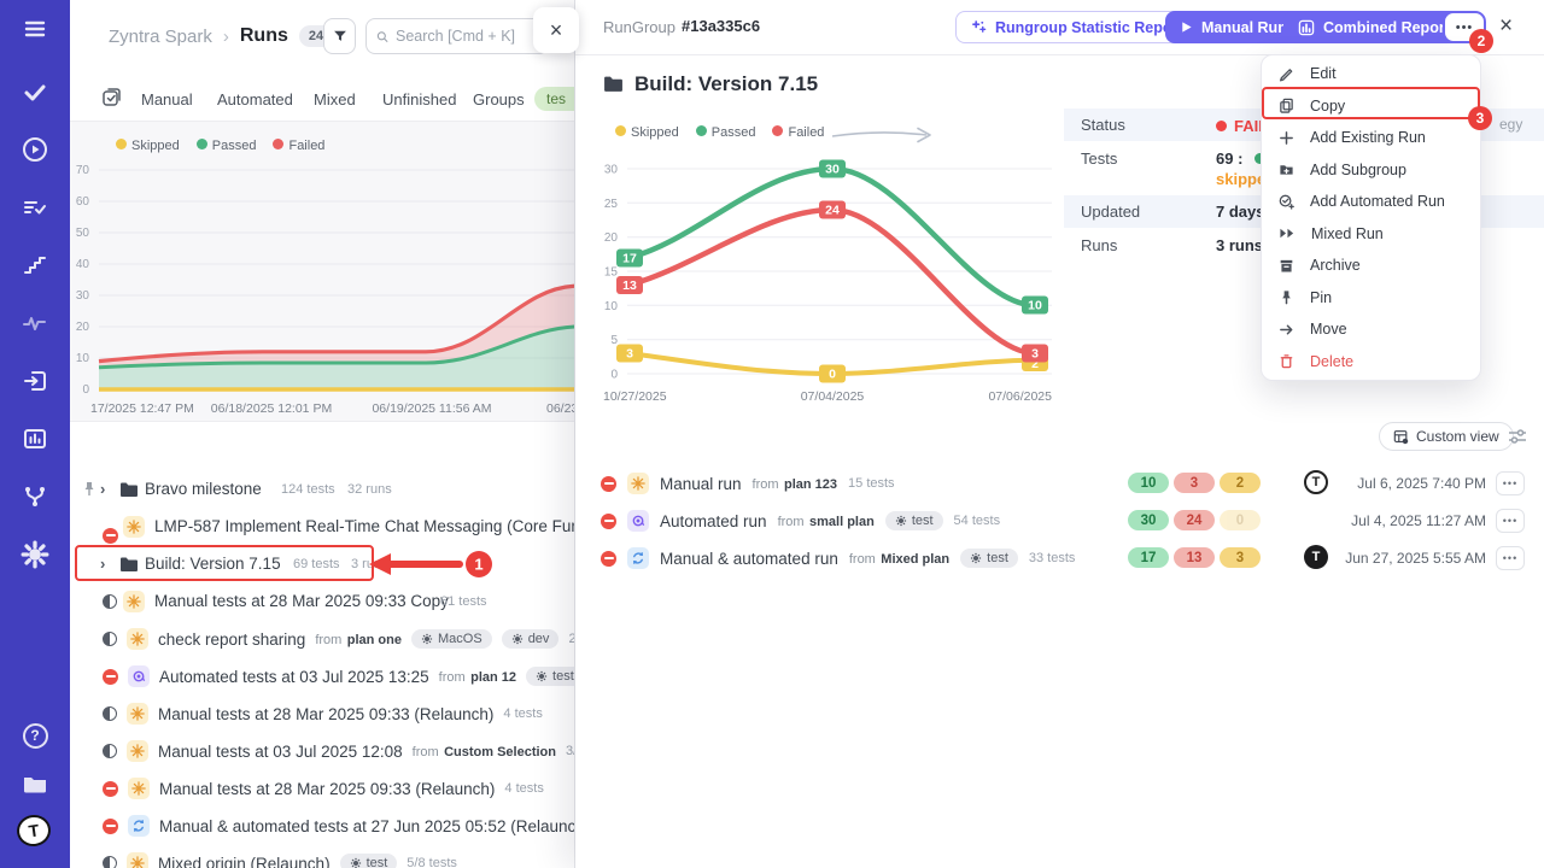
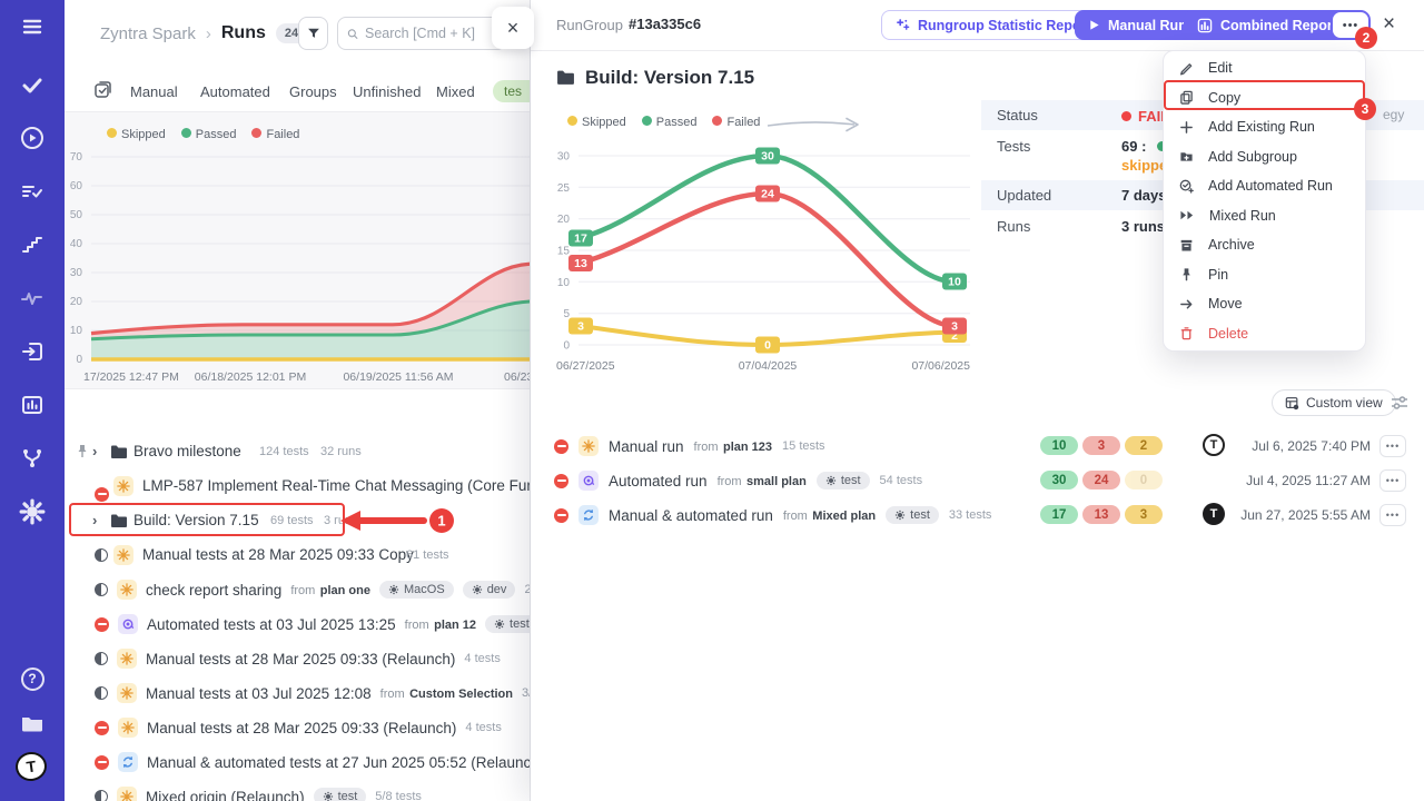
  ?
  Zyntra Spark
  ›
  Runs
  Search [Cmd + K]
  Manual
  Automated
- Mixed
+ Groups
  Unfinished
- Groups
+ Mixed
  tes
  Skipped
  Passed
  Failed
  70
  60
  50
  40
  30
  20
  10
  0
  17/2025 12:47 PM
  06/18/2025 12:01 PM
  06/19/2025 11:56 AM
  ›
  Bravo milestone
  124 tests
  32 runs
  LMP-587 Implement Real-Time Chat Messaging (Core Fu
  ›
  Build: Version 7.15
  69 tests
  Manual tests at 28 Mar 2025 09:33 Copy
  61 tests
  check report sharing
  from plan one
  MacOS
  dev
  Automated tests at 03 Jul 2025 13:25
  from plan 12
  test
  Manual tests at 28 Mar 2025 09:33 (Relaunch)
  4 tests
  Manual tests at 03 Jul 2025 12:08
  from Custom Selection
  Manual tests at 28 Mar 2025 09:33 (Relaunch)
  4 tests
  Manual & automated tests at 27 Jun 2025 05:52 (Relaunc
  Mixed origin (Relaunch)
  test
  5/8 tests
  RunGroup
  #13a335c6
  Rungroup Statistic Rep
  Manual Ru
  Combined Repo
  •••
  ×
  ×
  Build: Version 7.15
  Skipped
  Passed
  Failed
  30
  25
  20
  15
  10
  5
  0
  17
  13
  3
  30
  24
  0
  10
  2
  3
- 10/27/2025
+ 06/27/2025
  07/04/2025
  07/06/2025
  Status
  FAI
  egy
  Tests
  69 :
  skipp
  Updated
  7 day
  Runs
  3 runs
  Custom view
  Manual run
  from plan 123
  15 tests
  10
  3
  2
  T
  Jul 6, 2025 7:40 PM
  •••
  Automated run
  from small plan
  test
  54 tests
  30
  24
  0
  Jul 4, 2025 11:27 AM
  •••
  Manual & automated run
  from Mixed plan
  test
  33 tests
  17
  13
  3
  T
  Jun 27, 2025 5:55 AM
  •••
  Edit
  Copy
  Add Existing Run
  Add Subgroup
  Add Automated Run
  Mixed Run
  Archive
  Pin
  Move
  Delete
  1
  2
  3
